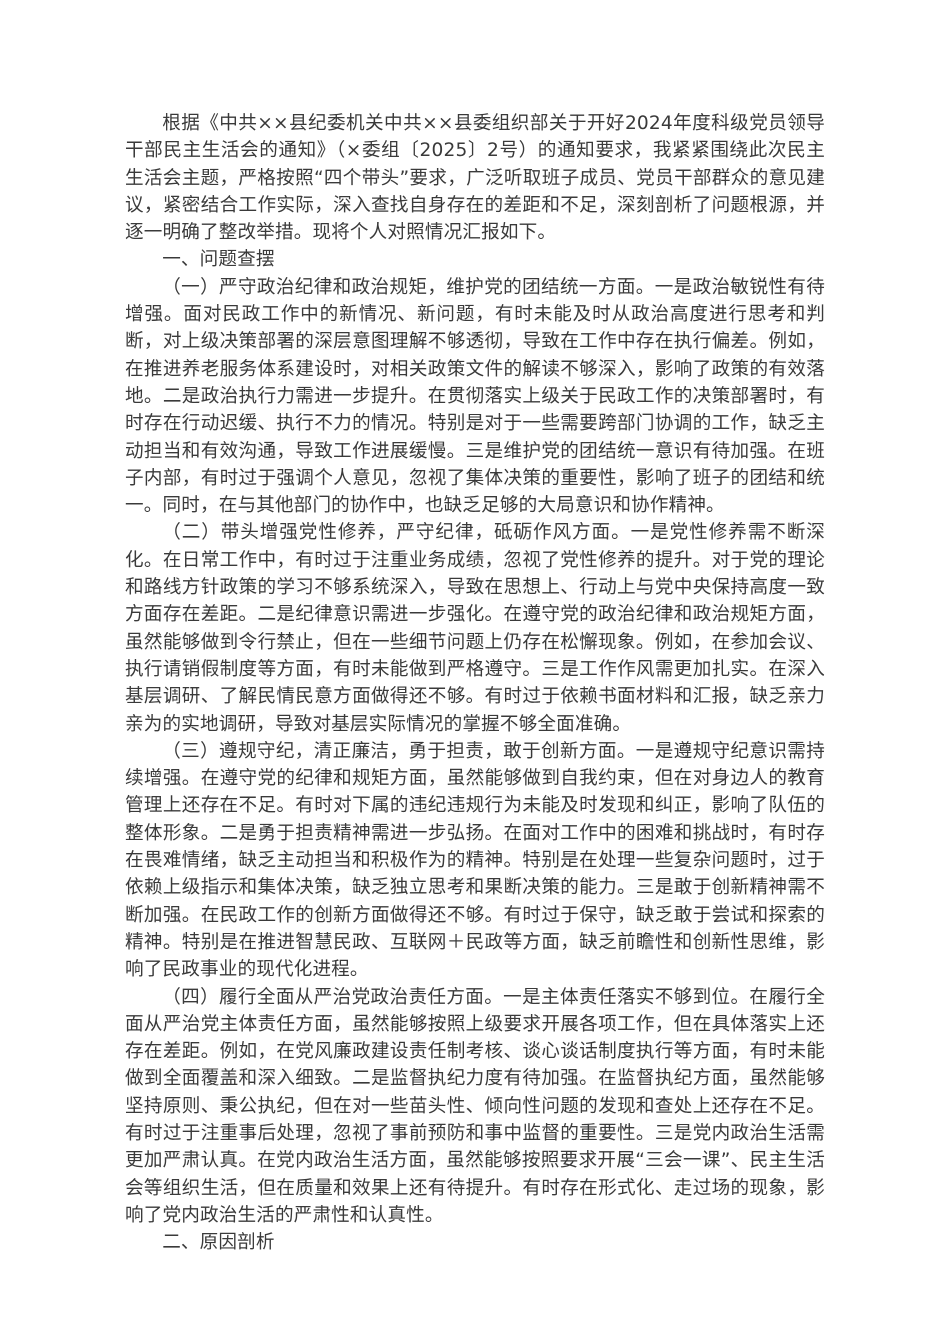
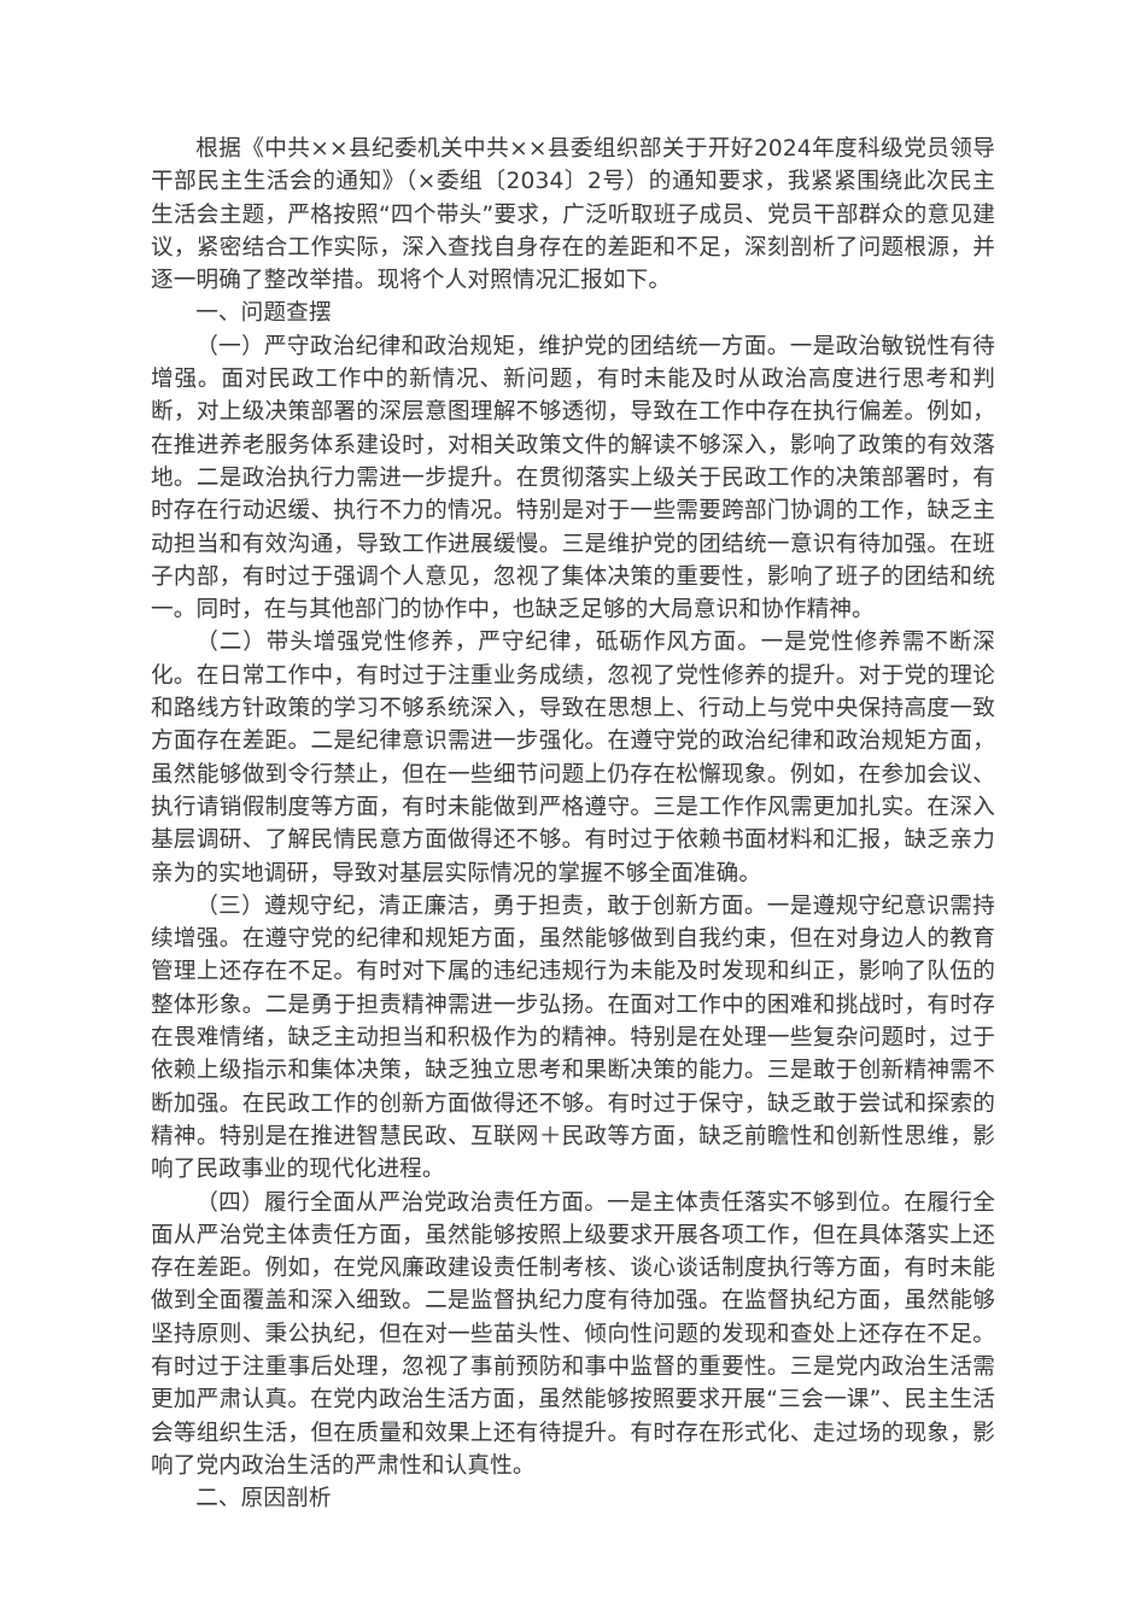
- 根据《中共××县纪委机关中共××县委组织部关于开好2024年度科级党员领导干部民主生活会的通知》（×委组〔2025〕2号）的通知要求，我紧紧围绕此次民主生活会主题，严格按照“四个带头”要求，广泛听取班子成员、党员干部群众的意见建议，紧密结合工作实际，深入查找自身存在的差距和不足，深刻剖析了问题根源，并逐一明确了整改举措。现将个人对照情况汇报如下。
+ 根据《中共××县纪委机关中共××县委组织部关于开好2024年度科级党员领导干部民主生活会的通知》（×委组〔2034〕2号）的通知要求，我紧紧围绕此次民主生活会主题，严格按照“四个带头”要求，广泛听取班子成员、党员干部群众的意见建议，紧密结合工作实际，深入查找自身存在的差距和不足，深刻剖析了问题根源，并逐一明确了整改举措。现将个人对照情况汇报如下。
  一、问题查摆
  （一）严守政治纪律和政治规矩，维护党的团结统一方面。一是政治敏锐性有待增强。面对民政工作中的新情况、新问题，有时未能及时从政治高度进行思考和判断，对上级决策部署的深层意图理解不够透彻，导致在工作中存在执行偏差。例如，在推进养老服务体系建设时，对相关政策文件的解读不够深入，影响了政策的有效落地。二是政治执行力需进一步提升。在贯彻落实上级关于民政工作的决策部署时，有时存在行动迟缓、执行不力的情况。特别是对于一些需要跨部门协调的工作，缺乏主动担当和有效沟通，导致工作进展缓慢。三是维护党的团结统一意识有待加强。在班子内部，有时过于强调个人意见，忽视了集体决策的重要性，影响了班子的团结和统一。同时，在与其他部门的协作中，也缺乏足够的大局意识和协作精神。
  （二）带头增强党性修养，严守纪律，砥砺作风方面。一是党性修养需不断深化。在日常工作中，有时过于注重业务成绩，忽视了党性修养的提升。对于党的理论和路线方针政策的学习不够系统深入，导致在思想上、行动上与党中央保持高度一致方面存在差距。二是纪律意识需进一步强化。在遵守党的政治纪律和政治规矩方面，虽然能够做到令行禁止，但在一些细节问题上仍存在松懈现象。例如，在参加会议、执行请销假制度等方面，有时未能做到严格遵守。三是工作作风需更加扎实。在深入基层调研、了解民情民意方面做得还不够。有时过于依赖书面材料和汇报，缺乏亲力亲为的实地调研，导致对基层实际情况的掌握不够全面准确。
  （三）遵规守纪，清正廉洁，勇于担责，敢于创新方面。一是遵规守纪意识需持续增强。在遵守党的纪律和规矩方面，虽然能够做到自我约束，但在对身边人的教育管理上还存在不足。有时对下属的违纪违规行为未能及时发现和纠正，影响了队伍的整体形象。二是勇于担责精神需进一步弘扬。在面对工作中的困难和挑战时，有时存在畏难情绪，缺乏主动担当和积极作为的精神。特别是在处理一些复杂问题时，过于依赖上级指示和集体决策，缺乏独立思考和果断决策的能力。三是敢于创新精神需不断加强。在民政工作的创新方面做得还不够。有时过于保守，缺乏敢于尝试和探索的精神。特别是在推进智慧民政、互联网＋民政等方面，缺乏前瞻性和创新性思维，影响了民政事业的现代化进程。
  （四）履行全面从严治党政治责任方面。一是主体责任落实不够到位。在履行全面从严治党主体责任方面，虽然能够按照上级要求开展各项工作，但在具体落实上还存在差距。例如，在党风廉政建设责任制考核、谈心谈话制度执行等方面，有时未能做到全面覆盖和深入细致。二是监督执纪力度有待加强。在监督执纪方面，虽然能够坚持原则、秉公执纪，但在对一些苗头性、倾向性问题的发现和查处上还存在不足。有时过于注重事后处理，忽视了事前预防和事中监督的重要性。三是党内政治生活需更加严肃认真。在党内政治生活方面，虽然能够按照要求开展“三会一课”、民主生活会等组织生活，但在质量和效果上还有待提升。有时存在形式化、走过场的现象，影响了党内政治生活的严肃性和认真性。
  二、原因剖析
